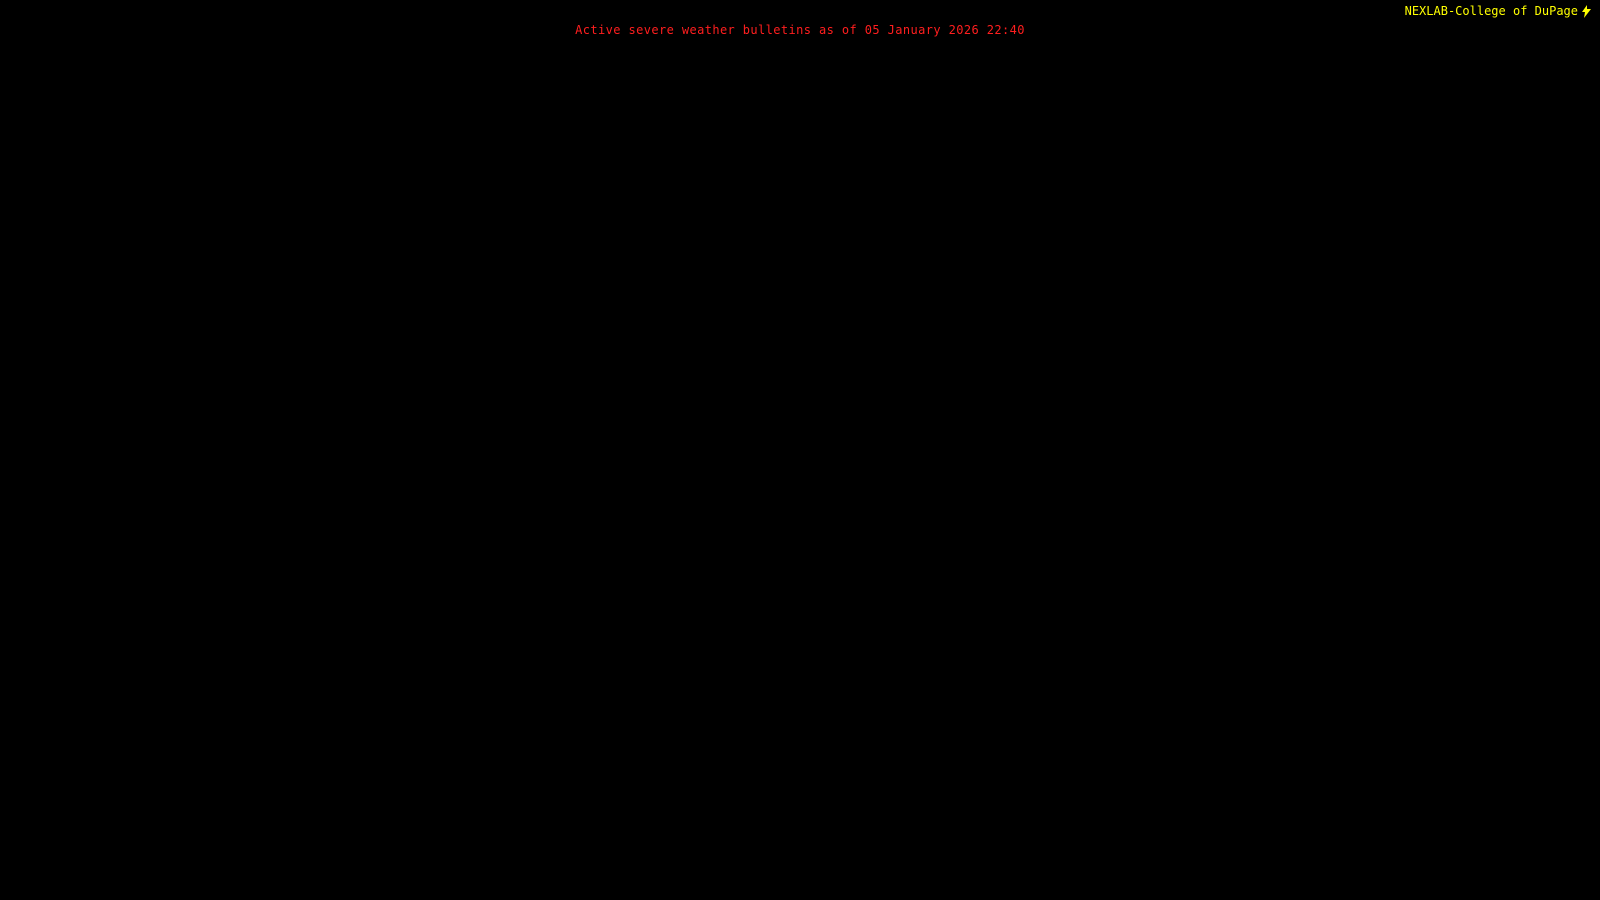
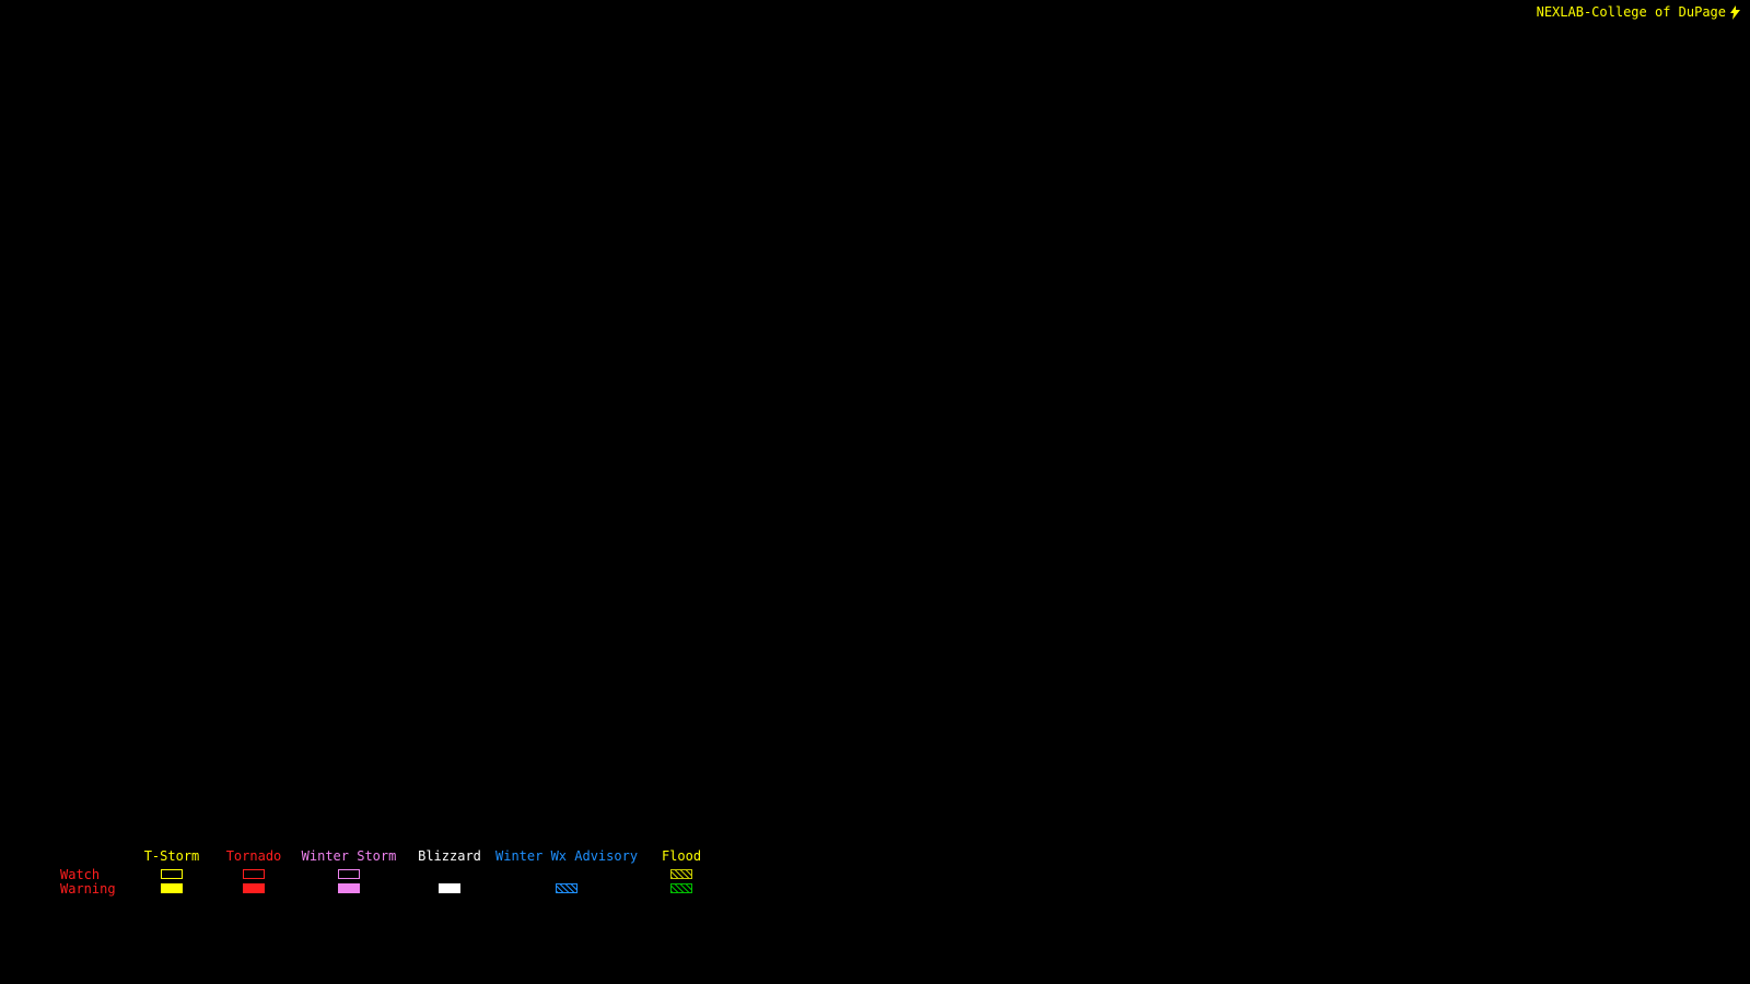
- Active severe weather bulletins as of 05 January 2026 22:40
  NEXLAB-College of DuPage
+ Watch
+ Warning
+ T-Storm
+ Tornado
+ Winter Storm
+ Blizzard
+ Winter Wx Advisory
+ Flood
